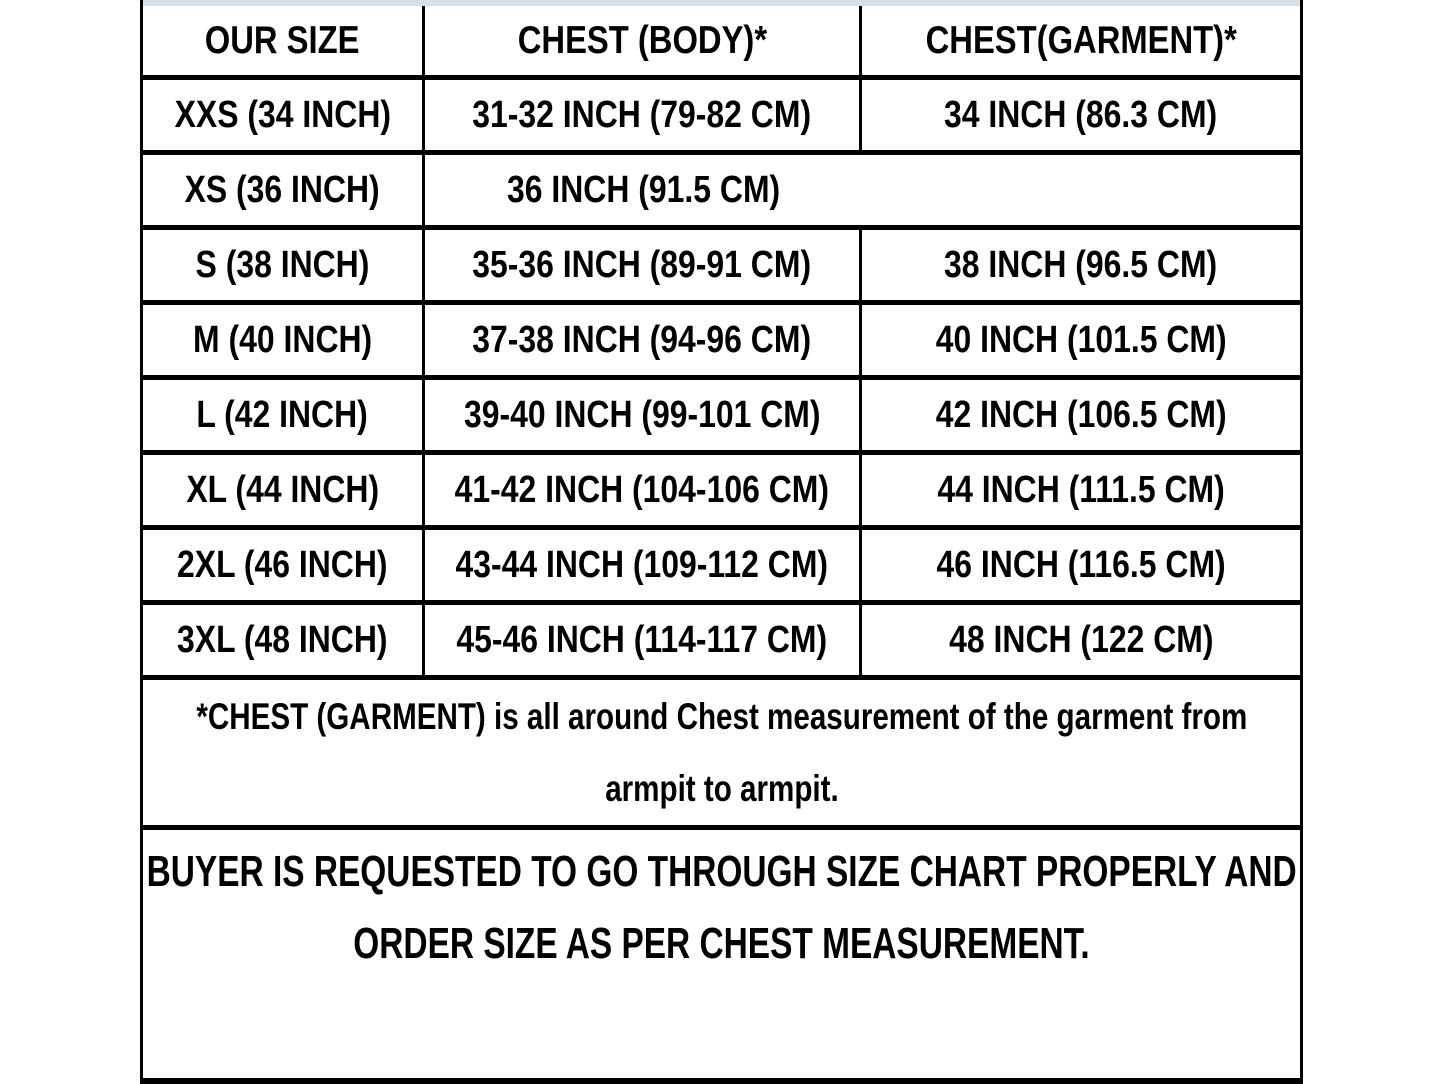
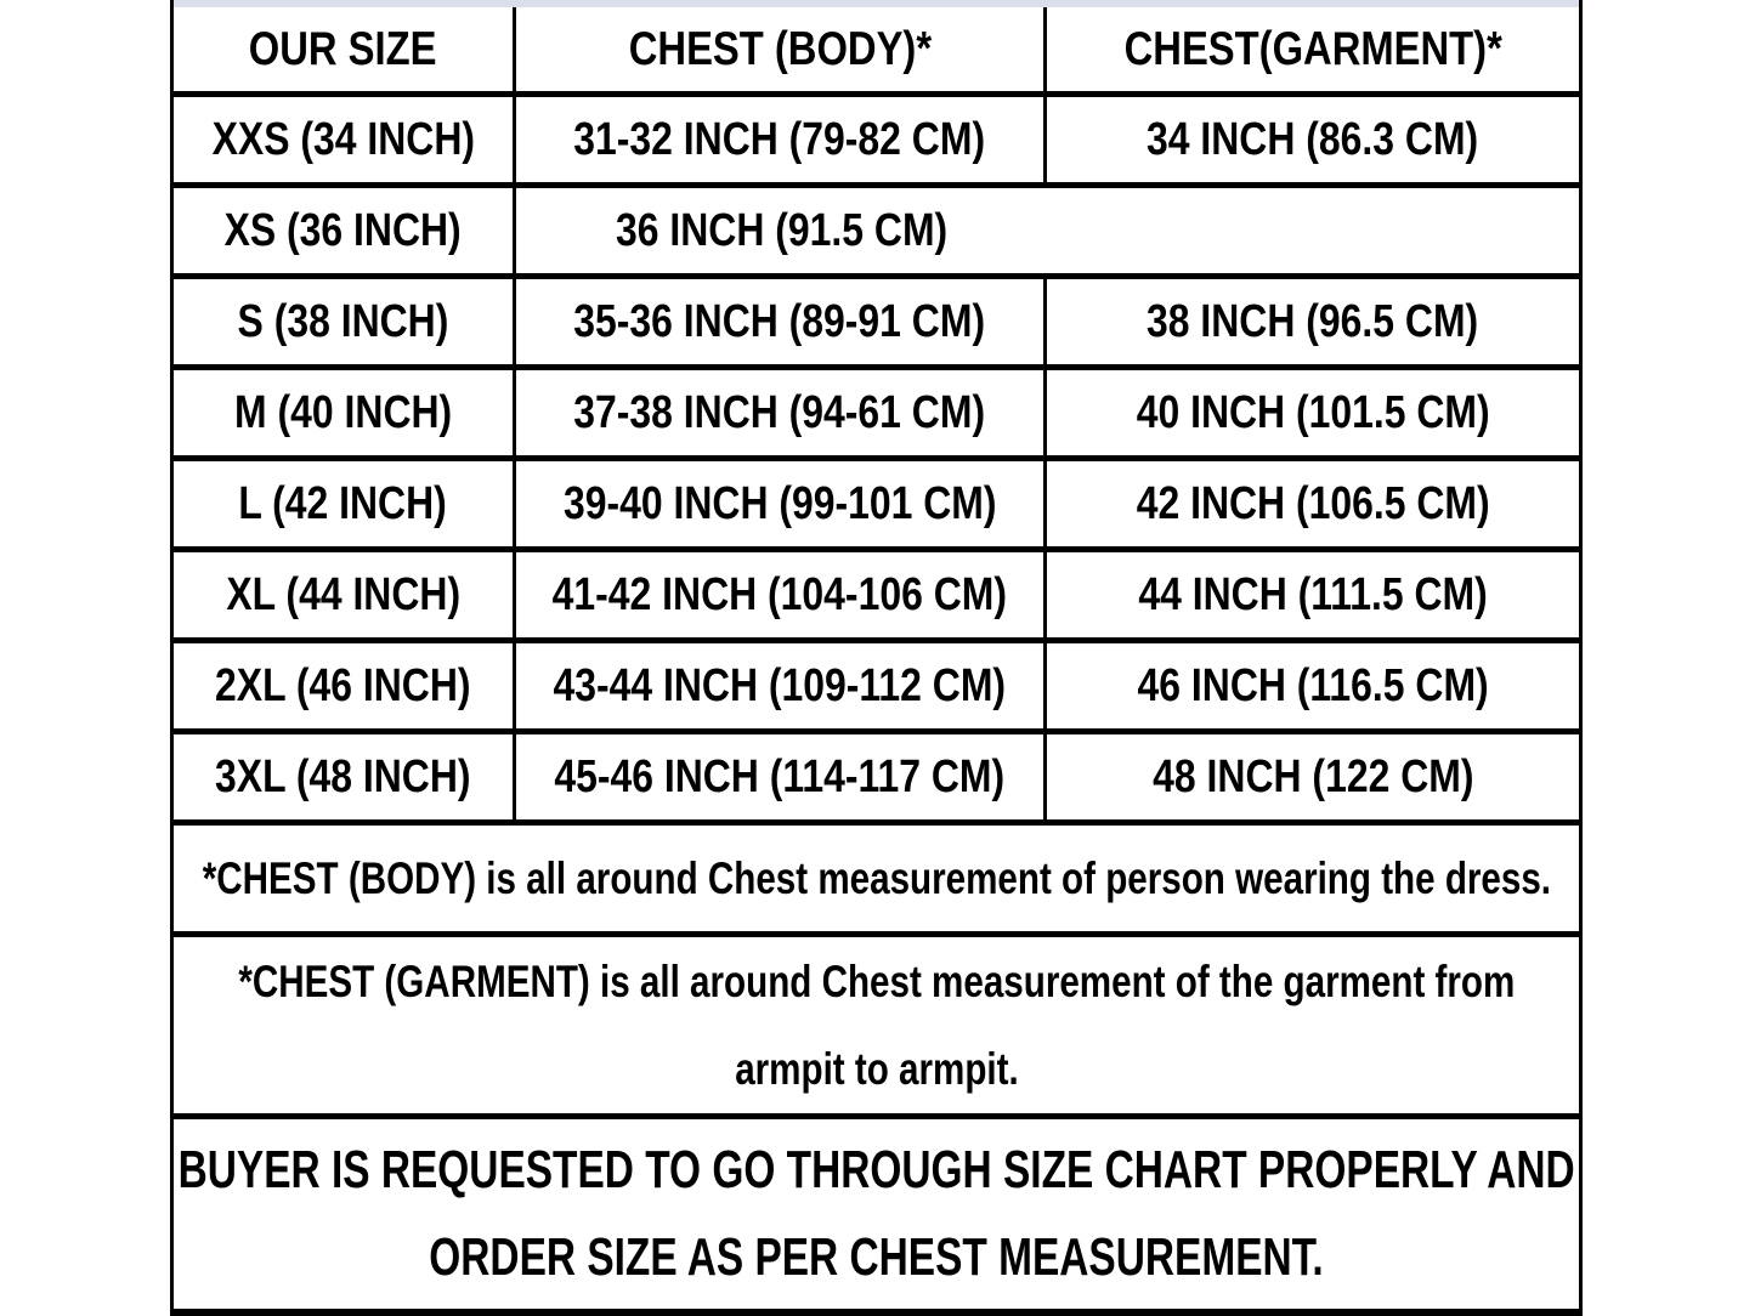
  OUR SIZE
  CHEST (BODY)*
  CHEST(GARMENT)*
  XXS (34 INCH)
  31-32 INCH (79-82 CM)
  34 INCH (86.3 CM)
  XS (36 INCH)
  36 INCH (91.5 CM)
  S (38 INCH)
  35-36 INCH (89-91 CM)
  38 INCH (96.5 CM)
  M (40 INCH)
- 37-38 INCH (94-96 CM)
+ 37-38 INCH (94-61 CM)
  40 INCH (101.5 CM)
  L (42 INCH)
  39-40 INCH (99-101 CM)
  42 INCH (106.5 CM)
  XL (44 INCH)
  41-42 INCH (104-106 CM)
  44 INCH (111.5 CM)
  2XL (46 INCH)
  43-44 INCH (109-112 CM)
  46 INCH (116.5 CM)
  3XL (48 INCH)
  45-46 INCH (114-117 CM)
  48 INCH (122 CM)
+ *CHEST (BODY) is all around Chest measurement of person wearing the dress.
  *CHEST (GARMENT) is all around Chest measurement of the garment from
  armpit to armpit.
  BUYER IS REQUESTED TO GO THROUGH SIZE CHART PROPERLY AND
  ORDER SIZE AS PER CHEST MEASUREMENT.
